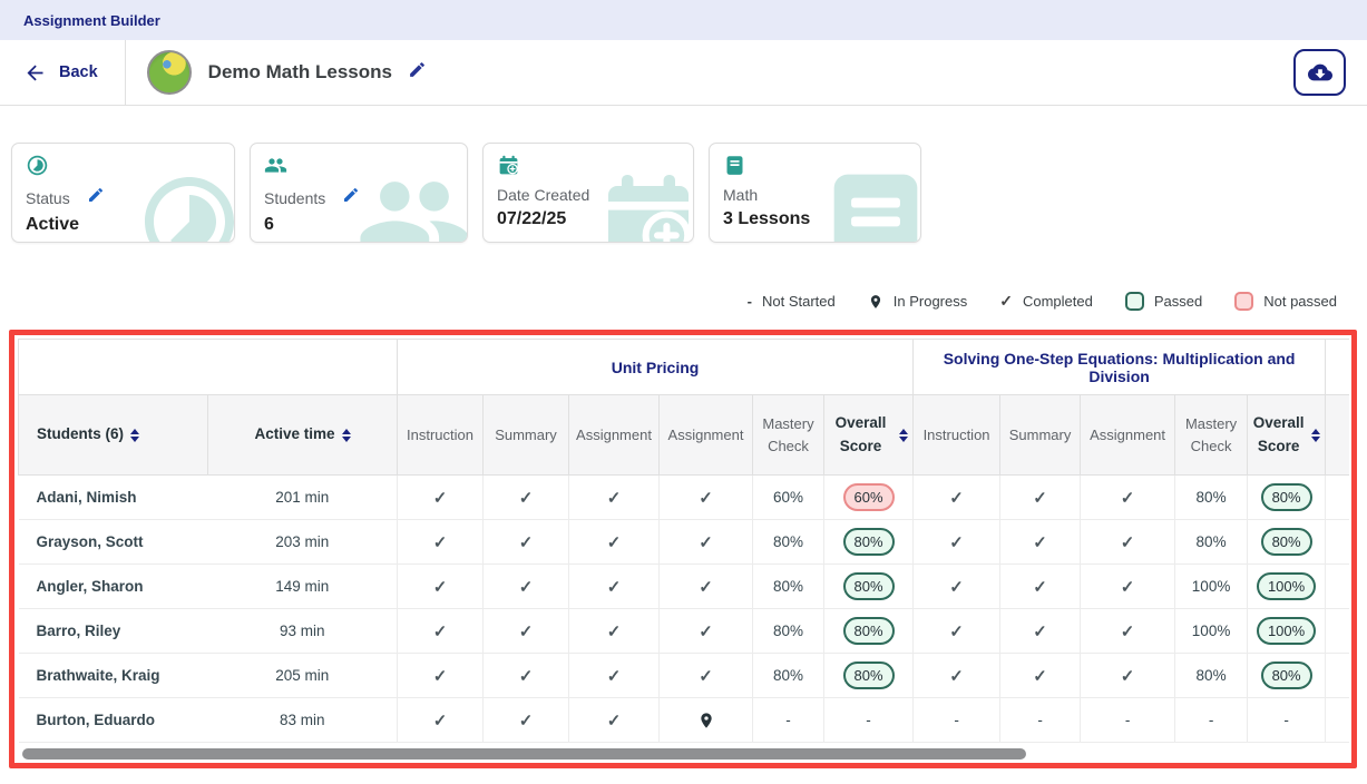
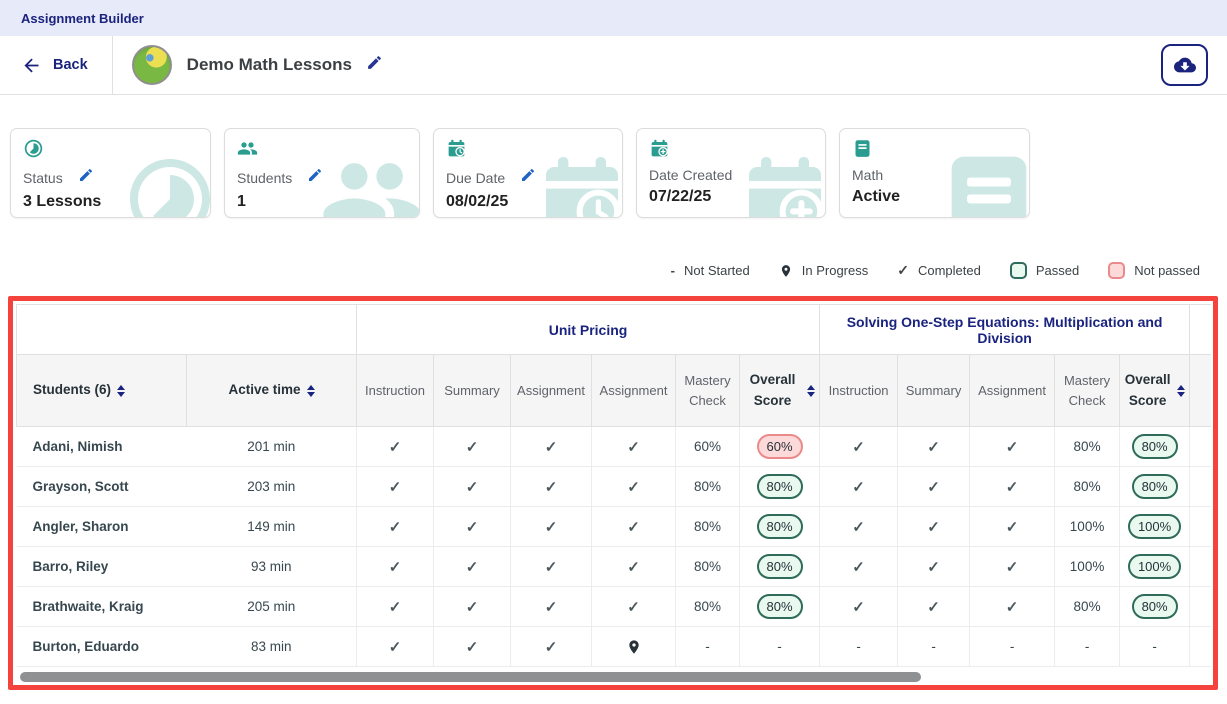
  Assignment Builder
  Back
  Demo Math Lessons
  Status
- Active
+ 3 Lessons
  Students
- 6
+ 1
+ Due Date
+ 08/02/25
  Date Created
  07/22/25
  Math
- 3 Lessons
+ Active
  -
  Not Started
  In Progress
  ✓
  Completed
  Passed
  Not passed
  	Unit Pricing	Solving One-Step Equations: Multiplication and Division
  Students (6)	Active time	Instruction	Summary	Assignment	Assignment	Mastery Check	Overall Score	Instruction	Summary	Assignment	Mastery Check	Overall Score
  Adani, Nimish	201 min	✓	✓	✓	✓	60%	60%	✓	✓	✓	80%	80%
  Grayson, Scott	203 min	✓	✓	✓	✓	80%	80%	✓	✓	✓	80%	80%
  Angler, Sharon	149 min	✓	✓	✓	✓	80%	80%	✓	✓	✓	100%	100%
  Barro, Riley	93 min	✓	✓	✓	✓	80%	80%	✓	✓	✓	100%	100%
  Brathwaite, Kraig	205 min	✓	✓	✓	✓	80%	80%	✓	✓	✓	80%	80%
  Burton, Eduardo	83 min	✓	✓	✓		-	-	-	-	-	-	-
